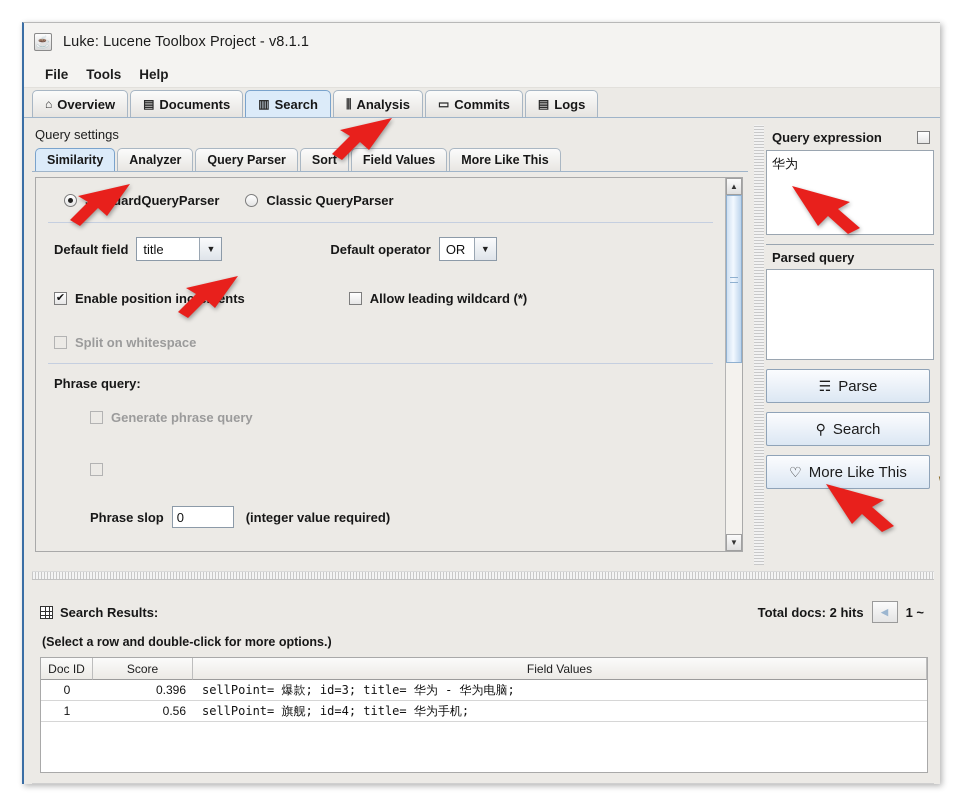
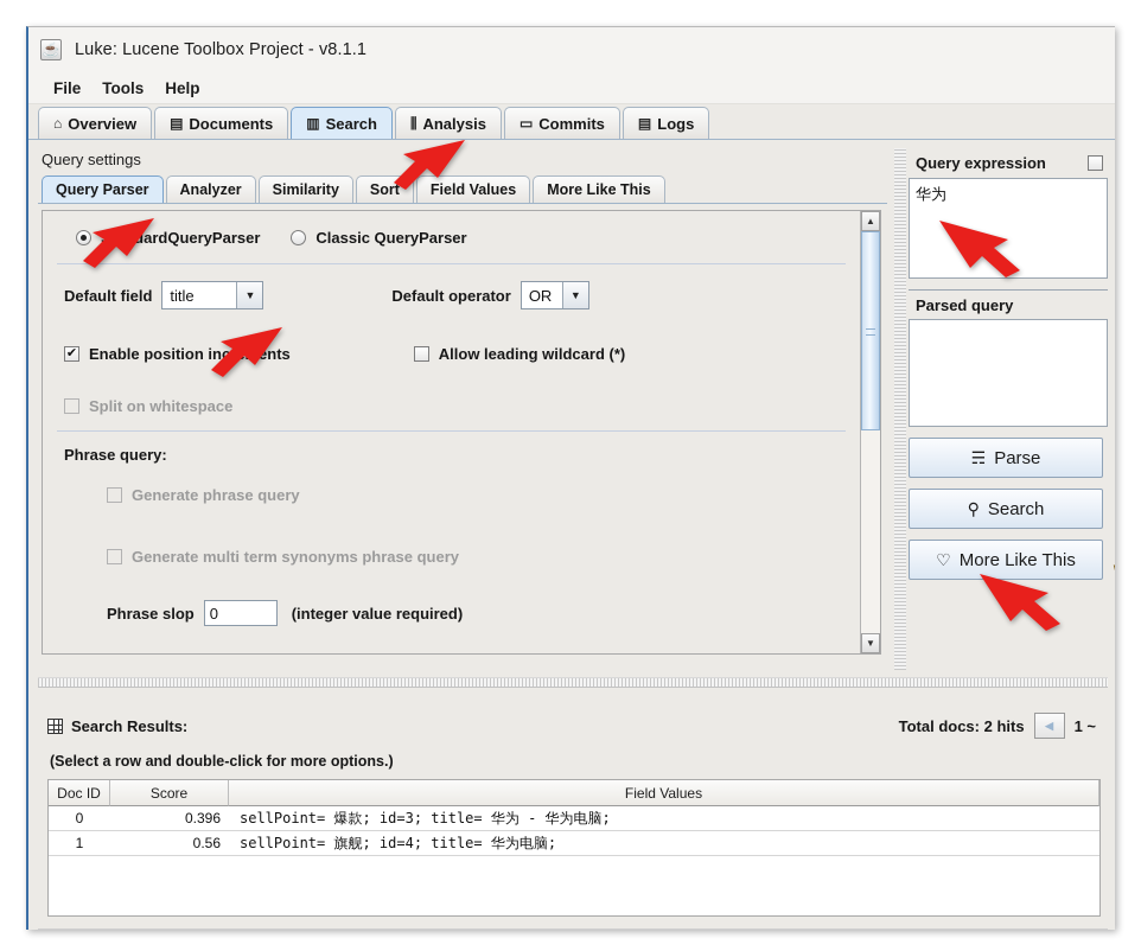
  ☕
  Luke: Lucene Toolbox Project - v8.1.1
  File
  Tools
  Help
  ⌂
  Overview
  ▤
  Documents
  ▥
  Search
  ⫼
  Analysis
  ▭
  Commits
  ▤
  Logs
  Query settings
- Similarity
+ Query Parser
  Analyzer
- Query Parser
+ Similarity
  Sort
  Field Values
  More Like This
  ardQueryParser
  Classic QueryParser
  Default field
  title
  ▼
  Default operator
  OR
  ▼
  ✔
  Enable position incnts
  Allow leading wildcard (*)
  Split on whitespace
  Phrase query:
  Generate phrase query
+ Generate multi term synonyms phrase query
  Phrase slop
  0
  (integer value required)
  ▲
  ▼
  Query expression
  华为
  Parsed query
  ☴
  Parse
  ⚲
  Search
  ♡
  More Like This
  Search Results:
  Total docs: 2 hits
  ◀
  1 ~
  (Select a row and double-click for more options.)
  Doc ID
  Score
  Field Values
  0
  0.396
  sellPoint= 爆款; id=3; title= 华为 - 华为电脑;
  1
  0.56
- sellPoint= 旗舰; id=4; title= 华为手机;
+ sellPoint= 旗舰; id=4; title= 华为电脑;
